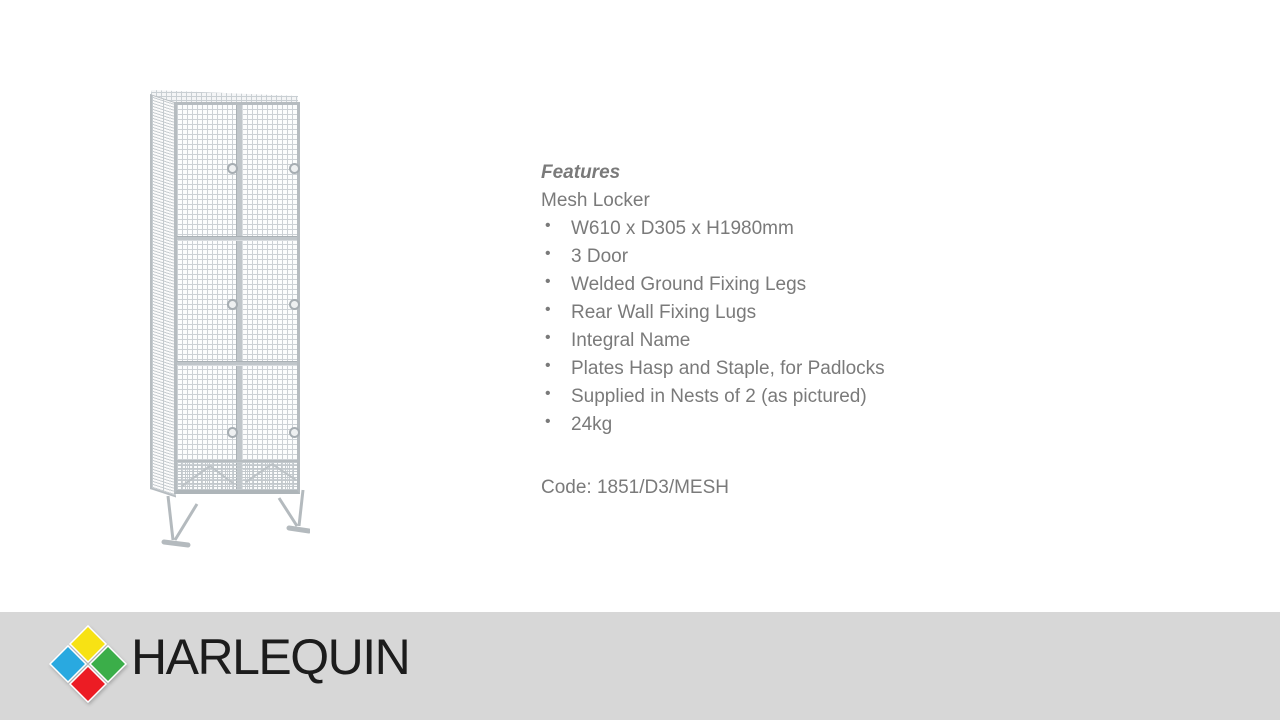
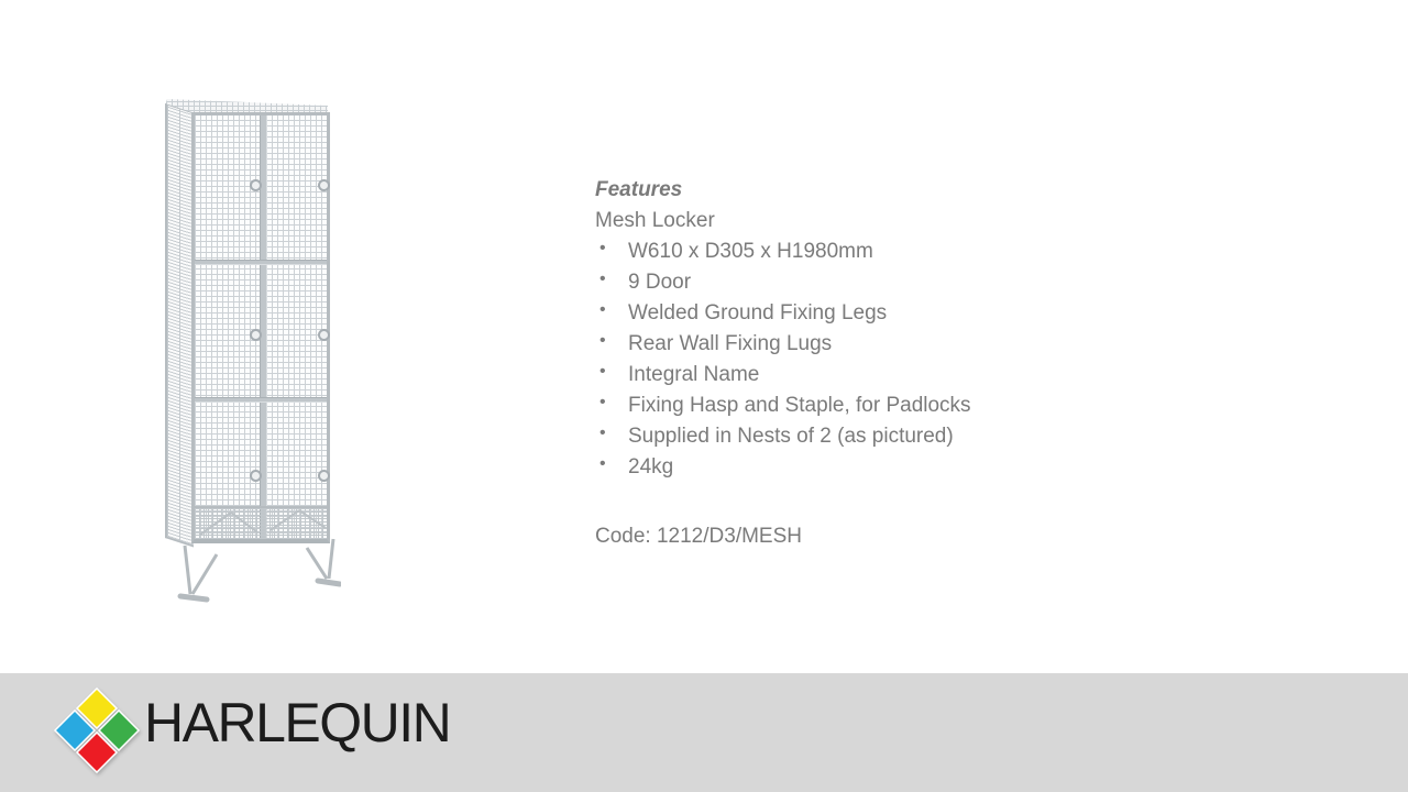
  Features
  Mesh Locker
  W610 x D305 x H1980mm
- 3 Door
+ 9 Door
  Welded Ground Fixing Legs
  Rear Wall Fixing Lugs
  Integral Name
- Plates Hasp and Staple, for Padlocks
+ Fixing Hasp and Staple, for Padlocks
  Supplied in Nests of 2 (as pictured)
  24kg
- Code: 1851/D3/MESH
+ Code: 1212/D3/MESH
  HARLEQUIN
